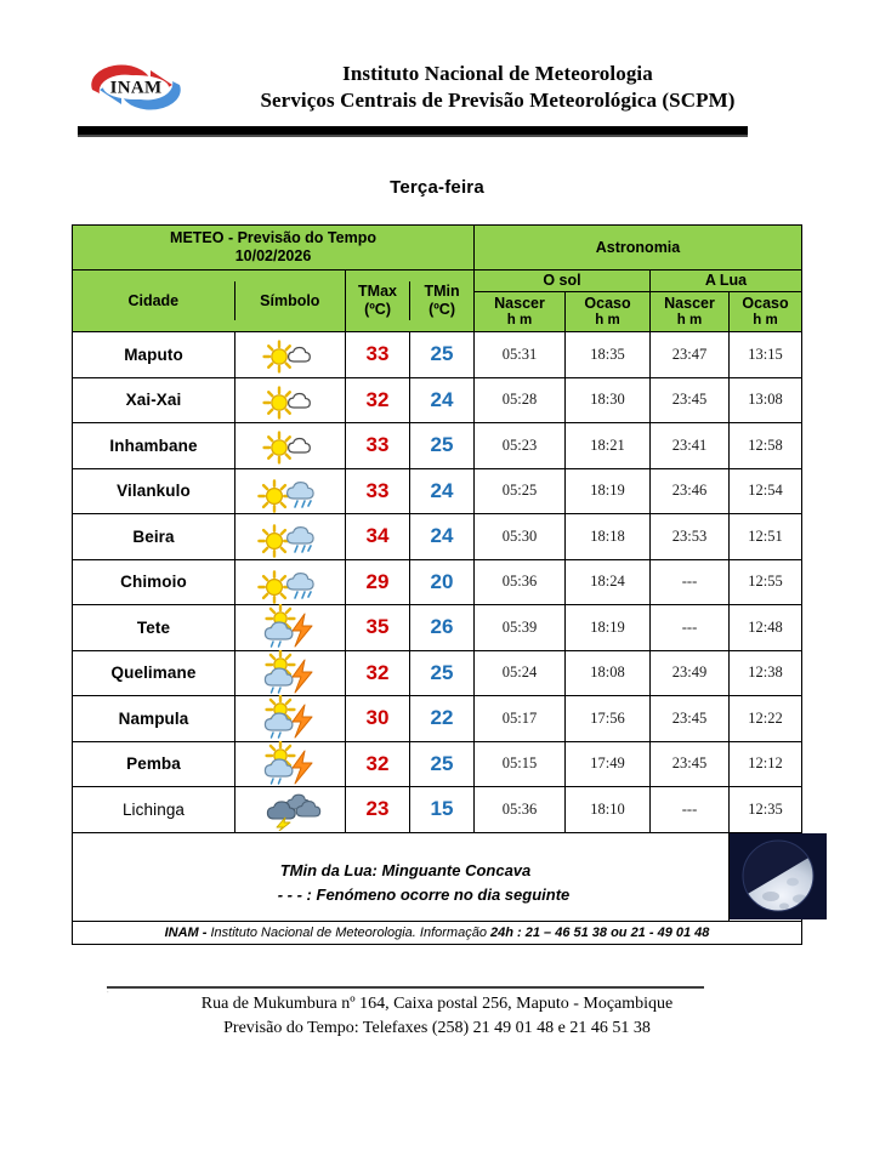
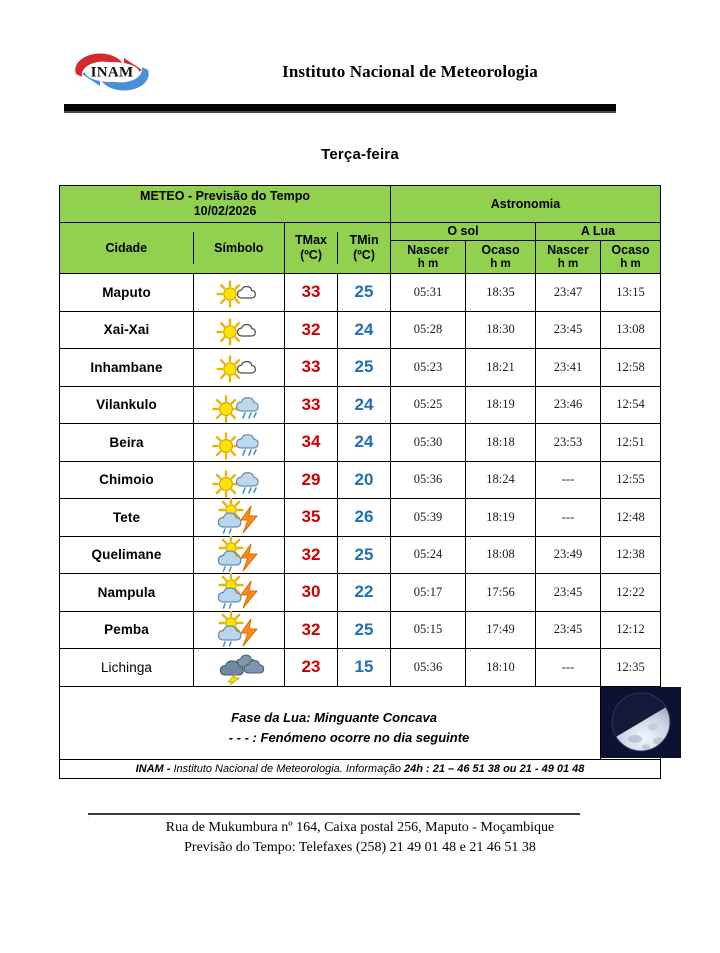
  INAM
  Instituto Nacional de Meteorologia
- Serviços Centrais de Previsão Meteorológica (SCPM)
  Terça-feira
  METEO - Previsão do Tempo 10/02/2026	Astronomia
  Cidade	Símbolo
  TMax (ºC)	TMin (ºC)
  		O sol	A Lua
  Nascer h m	Ocaso h m	Nascer h m	Ocaso h m
  Maputo		33	25	05:31	18:35	23:47	13:15
  Xai-Xai		32	24	05:28	18:30	23:45	13:08
  Inhambane		33	25	05:23	18:21	23:41	12:58
  Vilankulo		33	24	05:25	18:19	23:46	12:54
  Beira		34	24	05:30	18:18	23:53	12:51
  Chimoio		29	20	05:36	18:24	---	12:55
  Tete		35	26	05:39	18:19	---	12:48
  Quelimane		32	25	05:24	18:08	23:49	12:38
  Nampula		30	22	05:17	17:56	23:45	12:22
  Pemba		32	25	05:15	17:49	23:45	12:12
  Lichinga		23	15	05:36	18:10	---	12:35
- TMin da Lua: Minguante Concava - - - : Fenómeno ocorre no dia seguinte
+ Fase da Lua: Minguante Concava - - - : Fenómeno ocorre no dia seguinte
  INAM - Instituto Nacional de Meteorologia. Informação 24h : 21 – 46 51 38 ou 21 - 49 01 48
  Rua de Mukumbura nº 164, Caixa postal 256, Maputo - Moçambique
  Previsão do Tempo: Telefaxes (258) 21 49 01 48 e 21 46 51 38
